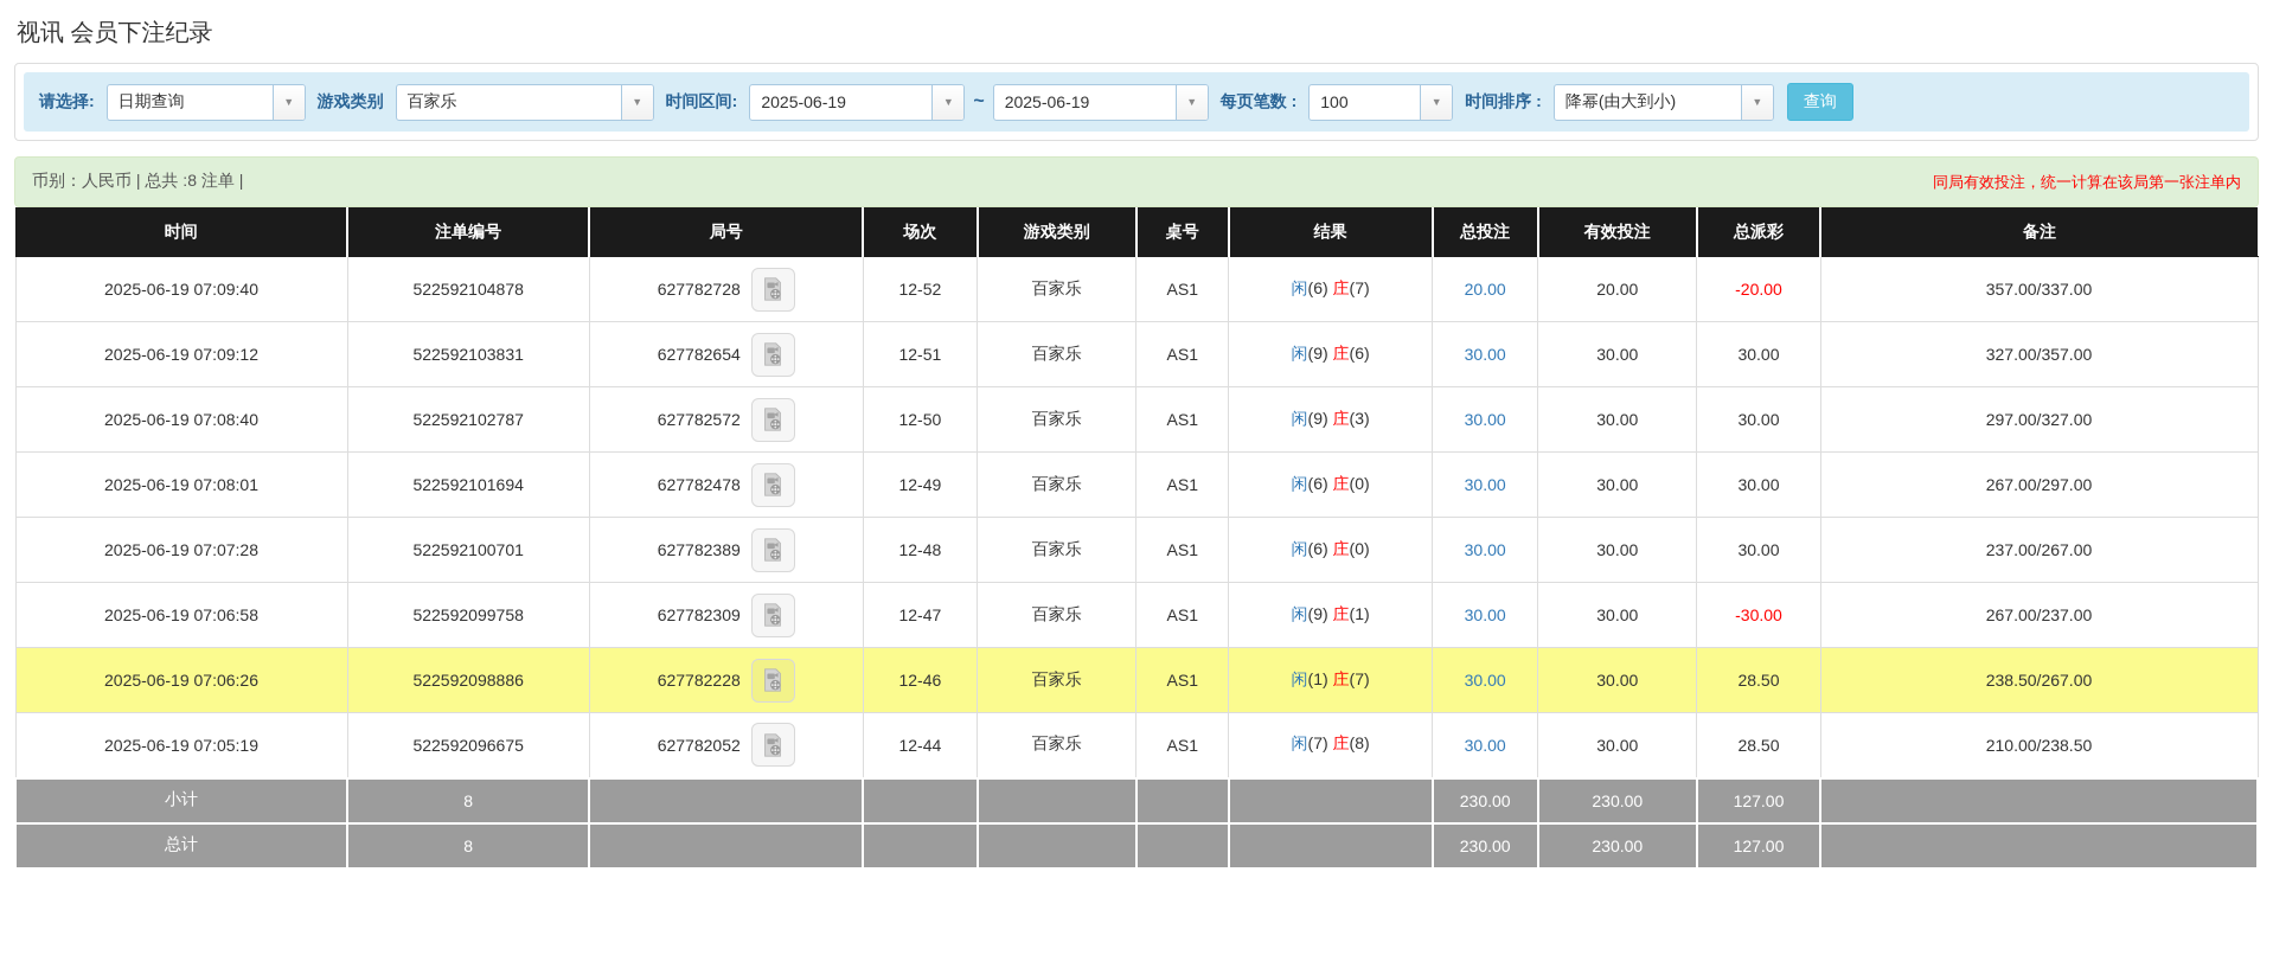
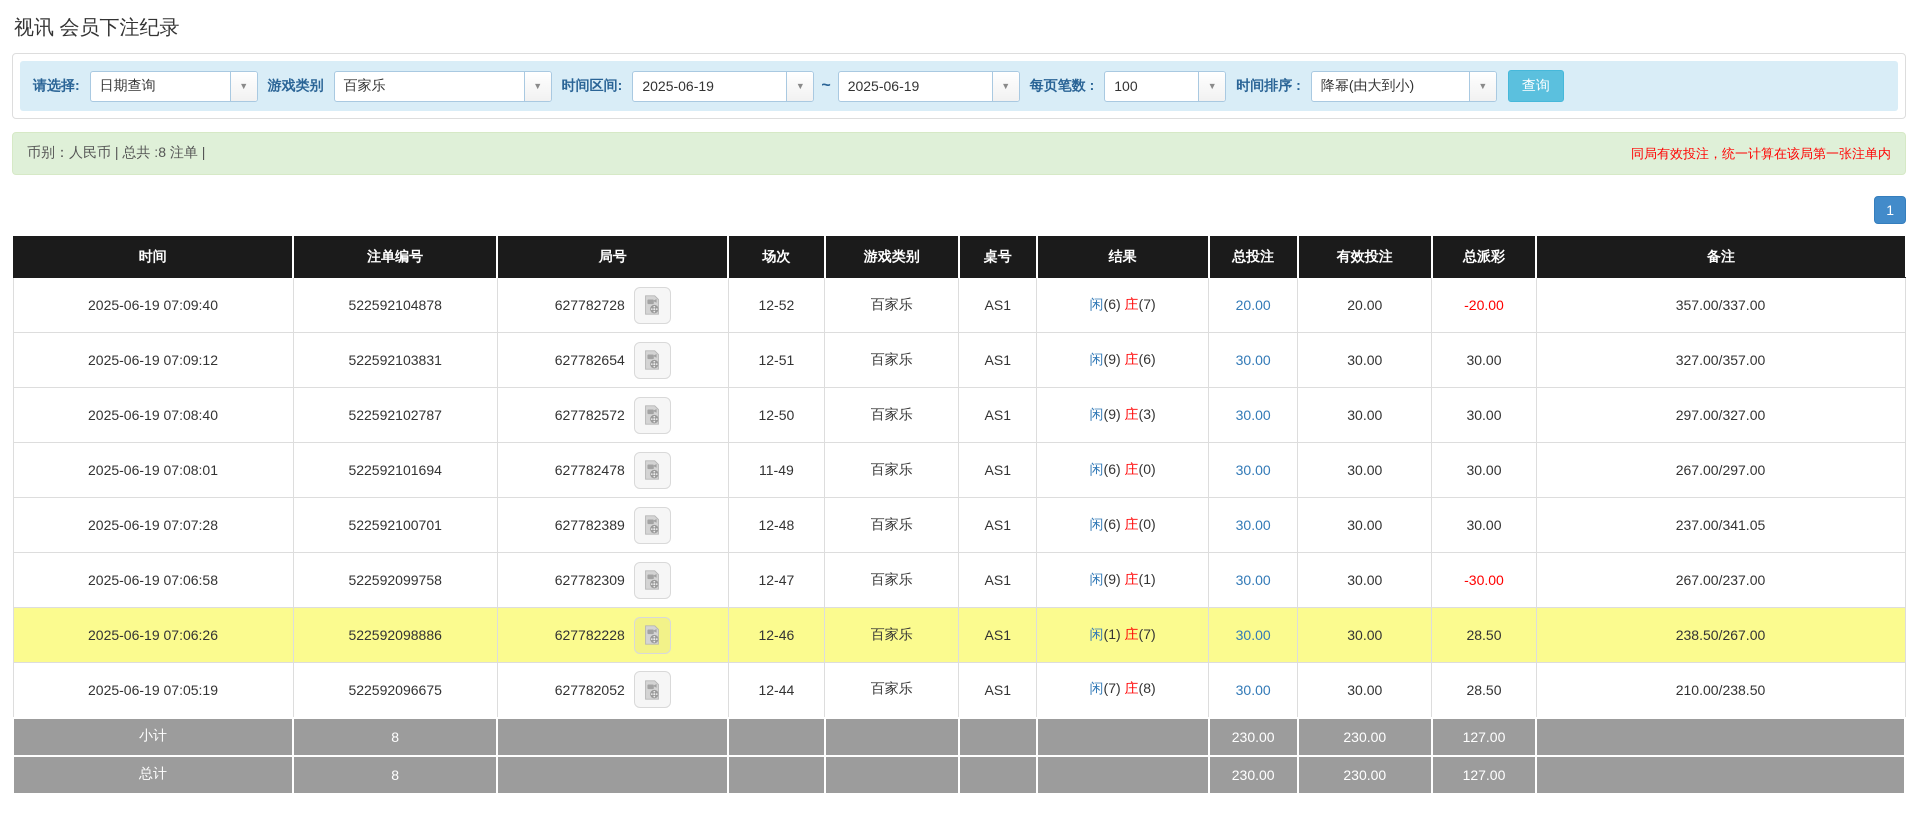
  视讯 会员下注纪录
  请选择:
  日期查询
  ▼
  游戏类别
  百家乐
  ▼
  时间区间:
  2025-06-19
  ▼
  ~
  2025-06-19
  ▼
  每页笔数 :
  100
  ▼
  时间排序 :
  降幂(由大到小)
  ▼
  查询
  币别：人民币 | 总共 :8 注单 |
  同局有效投注，统一计算在该局第一张注单内
+ 1
  时间	注单编号	局号	场次	游戏类别	桌号	结果	总投注	有效投注	总派彩	备注
  2025-06-19 07:09:40	522592104878	627782728	12-52	百家乐	AS1	闲(6) 庄(7)	20.00	20.00	-20.00	357.00/337.00
  2025-06-19 07:09:12	522592103831	627782654	12-51	百家乐	AS1	闲(9) 庄(6)	30.00	30.00	30.00	327.00/357.00
  2025-06-19 07:08:40	522592102787	627782572	12-50	百家乐	AS1	闲(9) 庄(3)	30.00	30.00	30.00	297.00/327.00
- 2025-06-19 07:08:01	522592101694	627782478	12-49	百家乐	AS1	闲(6) 庄(0)	30.00	30.00	30.00	267.00/297.00
+ 2025-06-19 07:08:01	522592101694	627782478	11-49	百家乐	AS1	闲(6) 庄(0)	30.00	30.00	30.00	267.00/297.00
- 2025-06-19 07:07:28	522592100701	627782389	12-48	百家乐	AS1	闲(6) 庄(0)	30.00	30.00	30.00	237.00/267.00
+ 2025-06-19 07:07:28	522592100701	627782389	12-48	百家乐	AS1	闲(6) 庄(0)	30.00	30.00	30.00	237.00/341.05
  2025-06-19 07:06:58	522592099758	627782309	12-47	百家乐	AS1	闲(9) 庄(1)	30.00	30.00	-30.00	267.00/237.00
  2025-06-19 07:06:26	522592098886	627782228	12-46	百家乐	AS1	闲(1) 庄(7)	30.00	30.00	28.50	238.50/267.00
  2025-06-19 07:05:19	522592096675	627782052	12-44	百家乐	AS1	闲(7) 庄(8)	30.00	30.00	28.50	210.00/238.50
  小计	8						230.00	230.00	127.00
  总计	8						230.00	230.00	127.00
